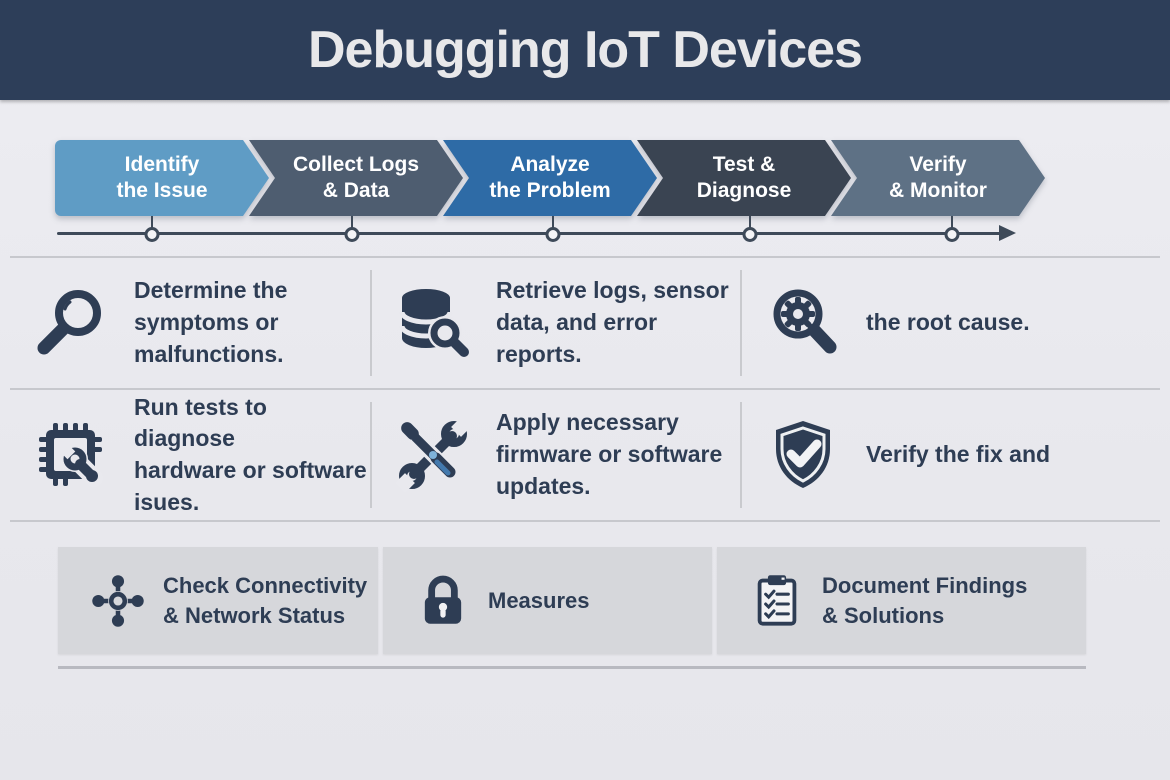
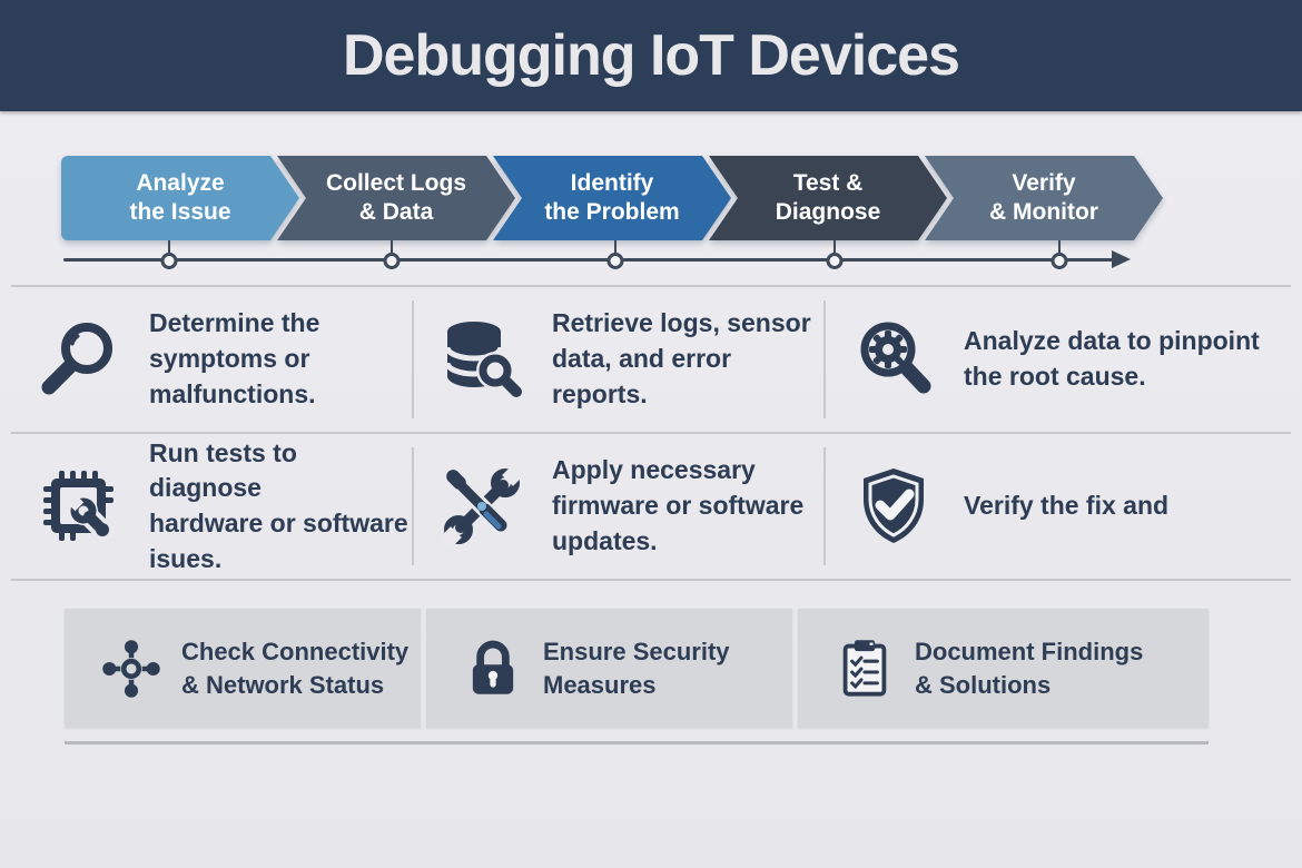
  Debugging IoT Devices
- Identify
+ Analyze
  the Issue
  Collect Logs
  & Data
- Analyze
+ Identify
  the Problem
  Test &
  Diagnose
  Verify
  & Monitor
  Determine the
  symptoms or malfunctions.
  Retrieve logs, sensor
  data, and error reports.
+ Analyze data to pinpoint
  the root cause.
  Run tests to diagnose
  hardware or software isues.
  Apply necessary
  firmware or software updates.
  Verify the fix and
  Check Connectivity
  & Network Status
+ Ensure Security
  Measures
  Document Findings
  & Solutions
